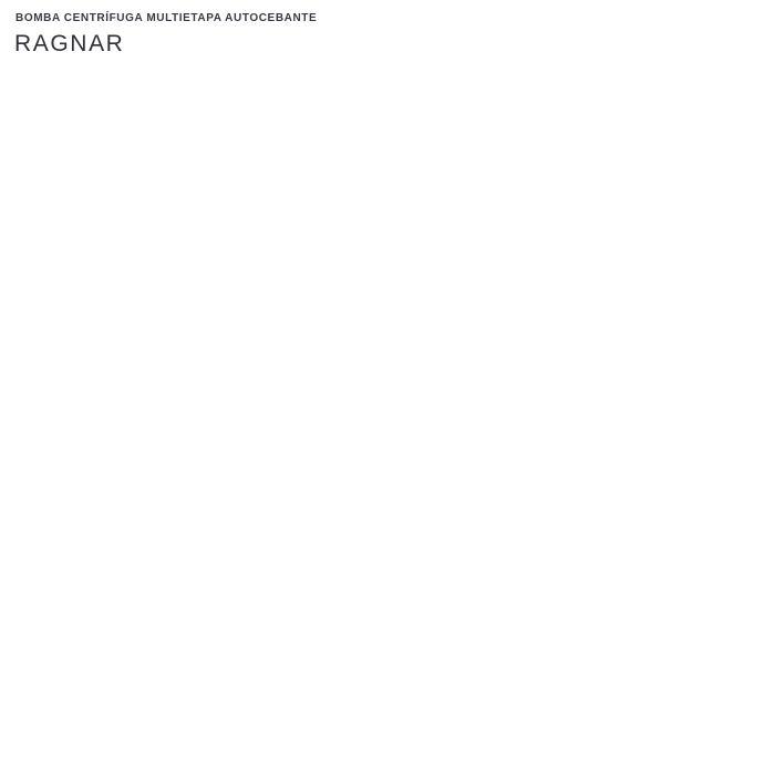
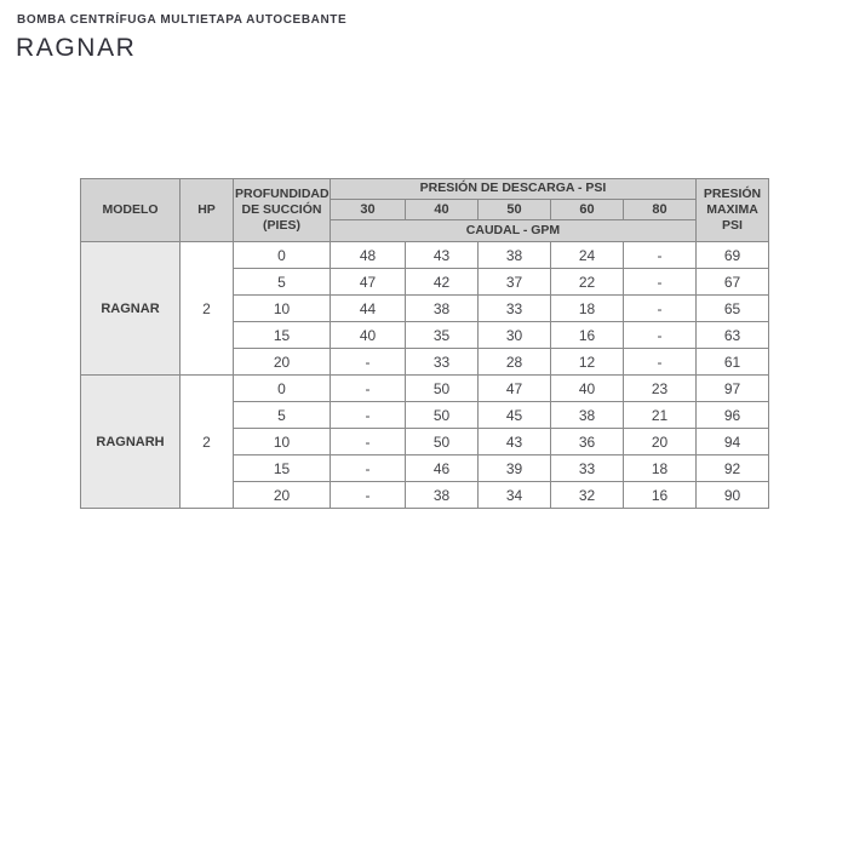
  BOMBA CENTRÍFUGA MULTIETAPA AUTOCEBANTE
  RAGNAR
+ MODELO	HP	PROFUNDIDAD DE SUCCIÓN (PIES)	PRESIÓN DE DESCARGA - PSI	PRESIÓN MAXIMA PSI
+ 30	40	50	60	80
+ CAUDAL - GPM
+ RAGNAR	2	0	48	43	38	24	-	69
+ 5	47	42	37	22	-	67
+ 10	44	38	33	18	-	65
+ 15	40	35	30	16	-	63
+ 20	-	33	28	12	-	61
+ RAGNARH	2	0	-	50	47	40	23	97
+ 5	-	50	45	38	21	96
+ 10	-	50	43	36	20	94
+ 15	-	46	39	33	18	92
+ 20	-	38	34	32	16	90
